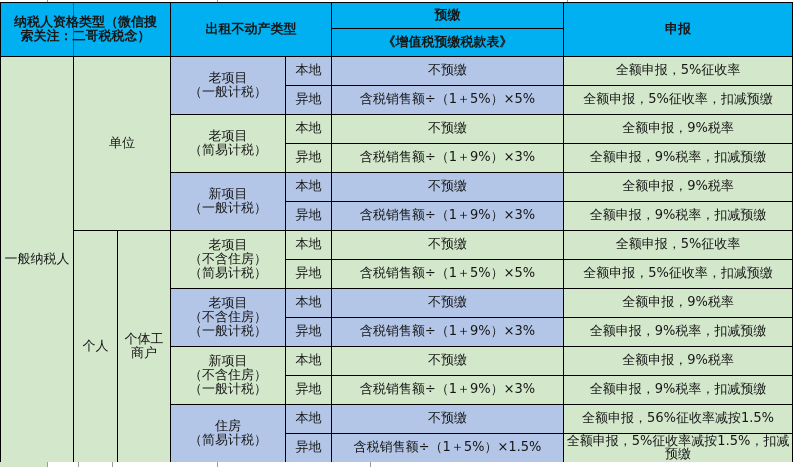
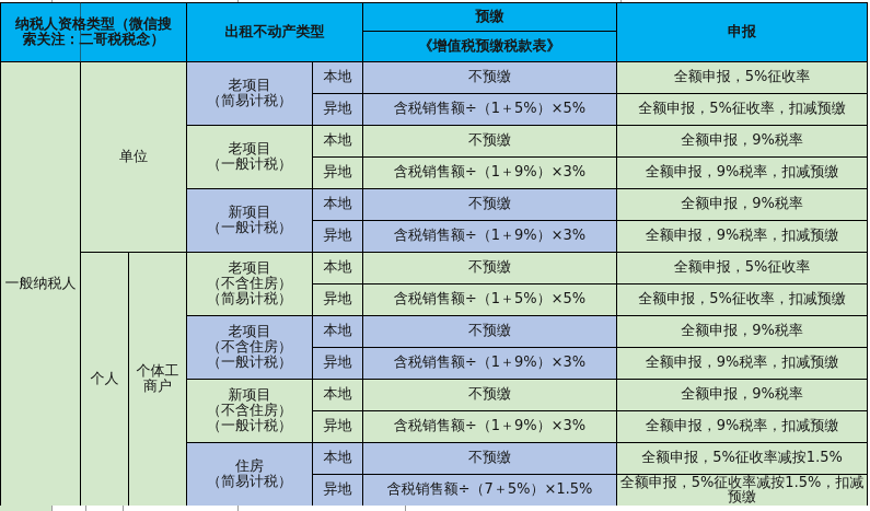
  纳税人资格类型（微信搜 索关注：二哥税税念）	出租不动产类型	预缴	申报
  《增值税预缴税款表》
- 一般纳税人	单位	老项目 （一般计税）	本地	不预缴	全额申报，5%征收率
+ 一般纳税人	单位	老项目 （简易计税）	本地	不预缴	全额申报，5%征收率
  异地	含税销售额÷（1＋5%）×5%	全额申报，5%征收率，扣减预缴
- 老项目 （简易计税）	本地	不预缴	全额申报，9%税率
+ 老项目 （一般计税）	本地	不预缴	全额申报，9%税率
  异地	含税销售额÷（1＋9%）×3%	全额申报，9%税率，扣减预缴
  新项目 （一般计税）	本地	不预缴	全额申报，9%税率
  异地	含税销售额÷（1＋9%）×3%	全额申报，9%税率，扣减预缴
  个人	个体工商户	老项目 （不含住房） （简易计税）	本地	不预缴	全额申报，5%征收率
  异地	含税销售额÷（1＋5%）×5%	全额申报，5%征收率，扣减预缴
  老项目 （不含住房） （一般计税）	本地	不预缴	全额申报，9%税率
  异地	含税销售额÷（1＋9%）×3%	全额申报，9%税率，扣减预缴
  新项目 （不含住房） （一般计税）	本地	不预缴	全额申报，9%税率
  异地	含税销售额÷（1＋9%）×3%	全额申报，9%税率，扣减预缴
- 住房 （简易计税）	本地	不预缴	全额申报，56%征收率减按1.5%
+ 住房 （简易计税）	本地	不预缴	全额申报，5%征收率减按1.5%
- 异地	含税销售额÷（1＋5%）×1.5%	全额申报，5%征收率减按1.5%，扣减预缴
+ 异地	含税销售额÷（7＋5%）×1.5%	全额申报，5%征收率减按1.5%，扣减预缴
